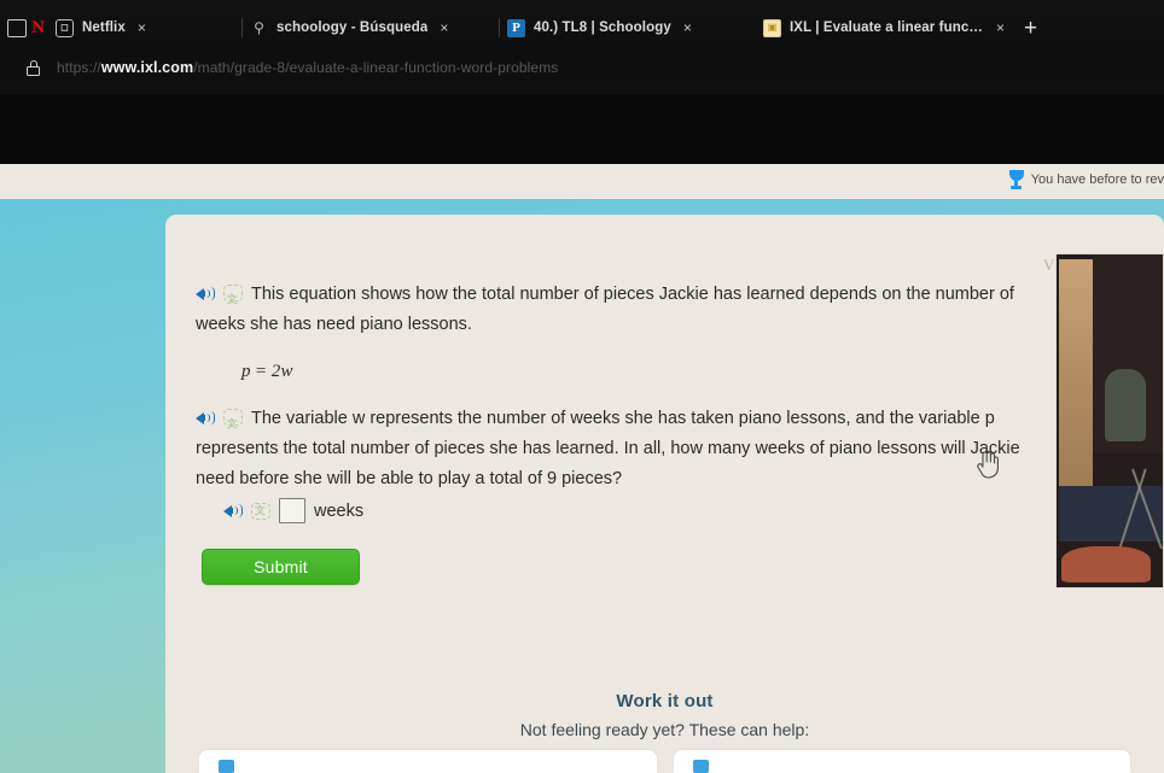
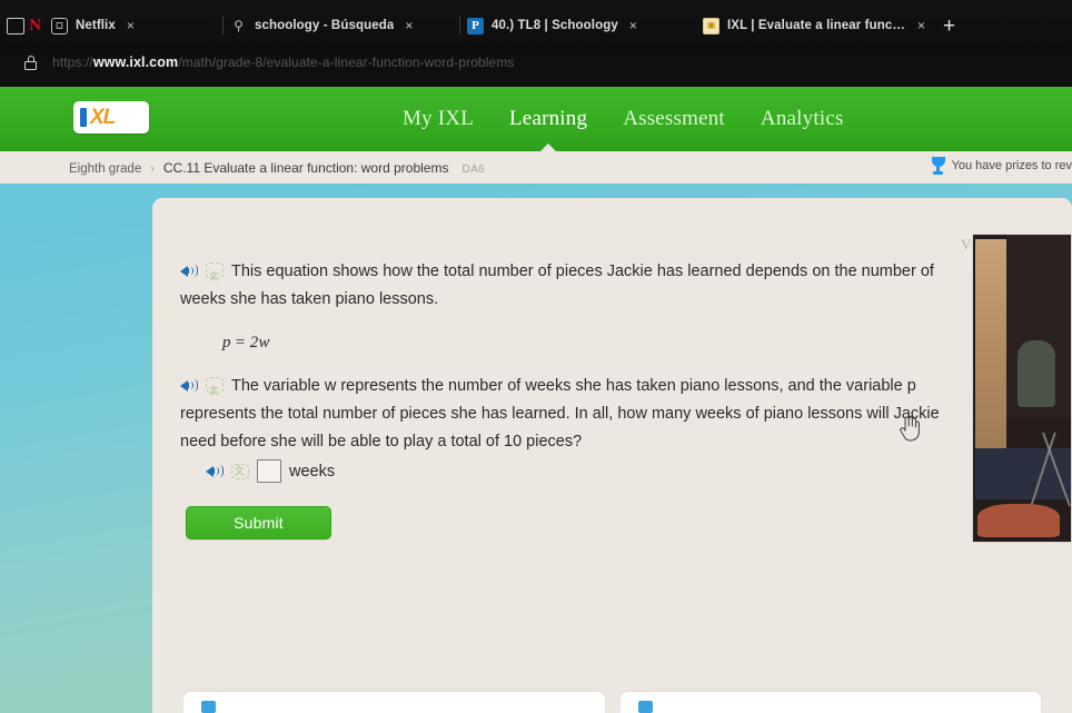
  N
  ◻
  Netflix
  ×
  ⚲
  schoology - Búsqueda
  ×
  P
  40.) TL8 | Schoology
  ×
  ▣
  IXL | Evaluate a linear functio
  ×
  +
  https://
  www.ixl.com
  /math/grade-8/evaluate-a-linear-function-word-problems
+ XL
+ My IXL
+ Learning
+ Assessment
+ Analytics
+ Eighth grade
+ ›
+ CC.11 Evaluate a linear function: word problems
+ DA6
- You have before to rev
+ You have prizes to rev
  文
- This equation shows how the total number of pieces Jackie has learned depends on the number of weeks she has need piano lessons.
+ This equation shows how the total number of pieces Jackie has learned depends on the number of weeks she has taken piano lessons.
  p = 2w
  文
- The variable w represents the number of weeks she has taken piano lessons, and the variable p represents the total number of pieces she has learned. In all, how many weeks of piano lessons will Jackie need before she will be able to play a total of 9 pieces?
+ The variable w represents the number of weeks she has taken piano lessons, and the variable p represents the total number of pieces she has learned. In all, how many weeks of piano lessons will Jackie need before she will be able to play a total of 10 pieces?
  文
  weeks
  Submit
- Work it out
- Not feeling ready yet? These can help:
  V
